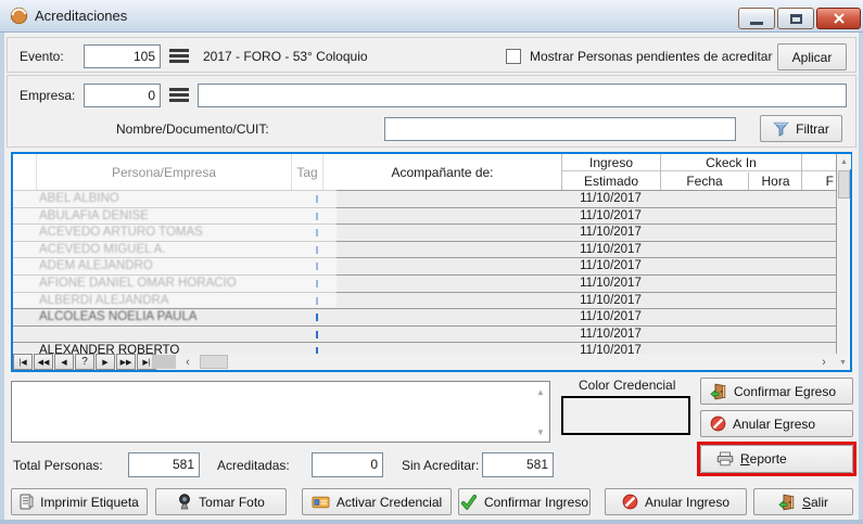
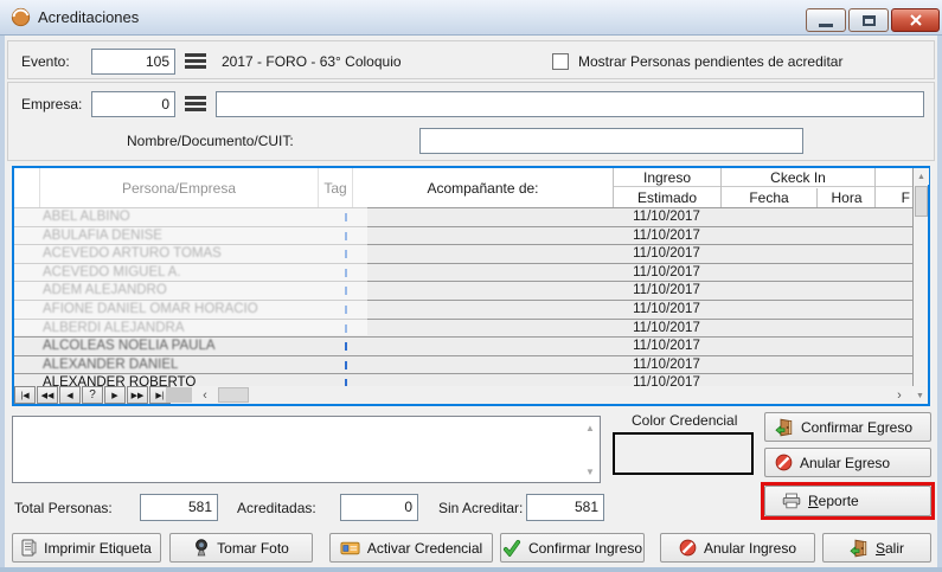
  Acreditaciones
  Evento:
  105
- 2017 - FORO - 53° Coloquio
+ 2017 - FORO - 63° Coloquio
  Mostrar Personas pendientes de acreditar
- Aplicar
  Empresa:
  0
  Nombre/Documento/CUIT:
- Filtrar
  Persona/Empresa
  Tag
  Acompañante de:
  Ingreso
  Estimado
  Ckeck In
  Fecha
  Hora
  F
  ABEL ALBINO
  11/10/2017
  ABULAFIA DENISE
  11/10/2017
  ACEVEDO ARTURO TOMAS
  11/10/2017
  ACEVEDO MIGUEL A.
  11/10/2017
  ADEM ALEJANDRO
  11/10/2017
  AFIONE DANIEL OMAR HORACIO
  11/10/2017
  ALBERDI ALEJANDRA
  11/10/2017
  ALCOLEAS NOELIA PAULA
  11/10/2017
+ ALEXANDER DANIEL
  11/10/2017
  ALEXANDER ROBERTO
  11/10/2017
  ?
  ‹
  ›
  ▲
  ▼
  Color Credencial
  Confirmar Egreso
  Anular Egreso
  Reporte
  Total Personas:
  581
  Acreditadas:
  0
  Sin Acreditar:
  581
  Imprimir Etiqueta
  Tomar Foto
  Activar Credencial
  Confirmar Ingreso
  Anular Ingreso
  Salir
